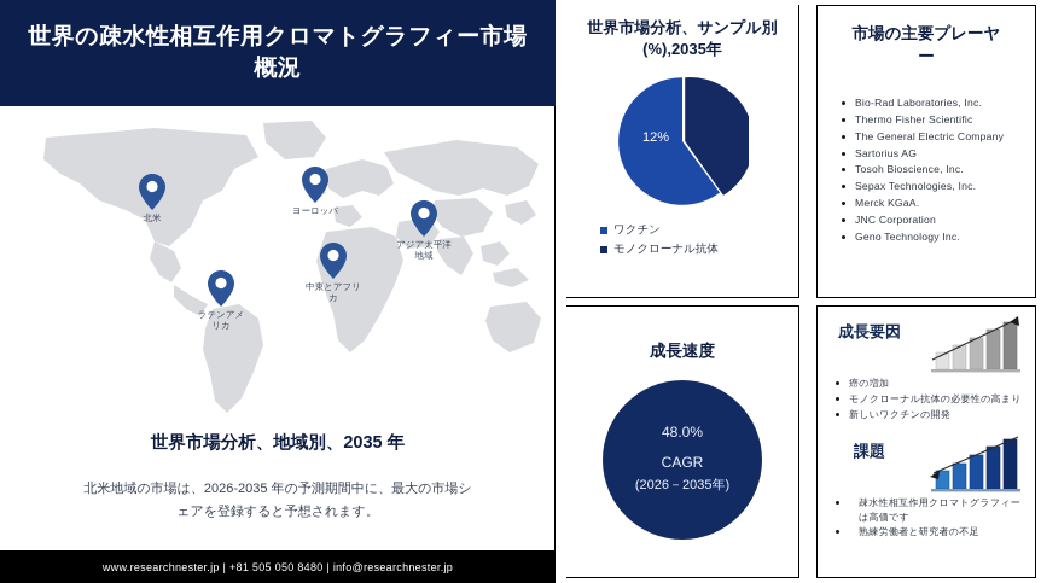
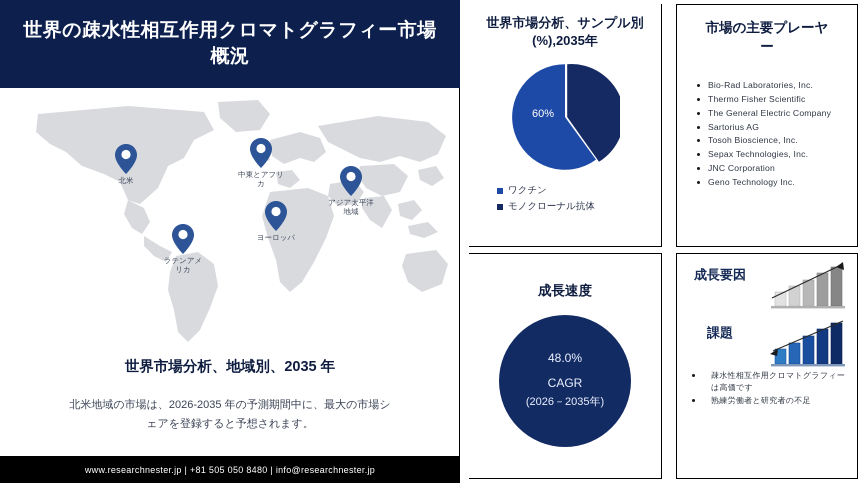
  世界の疎水性相互作用クロマトグラフィー市場概況
  北米
- ヨーロッパ
+ 中東とアフリカ
  アジア太平洋地域
  ラテンアメリカ
- 中東とアフリカ
+ ヨーロッパ
  世界市場分析、地域別、2035 年
  北米地域の市場は、2026-2035 年の予測期間中に、最大の市場シェアを登録すると予想されます。
  www.researchnester.jp | +81 505 050 8480 | info@researchnester.jp
  世界市場分析、サンプル別(%),2035年
- 12%
+ 60%
  ワクチン
  モノクローナル抗体
  市場の主要プレーヤー
  Bio-Rad Laboratories, Inc.
  Thermo Fisher Scientific
  The General Electric Company
  Sartorius AG
  Tosoh Bioscience, Inc.
  Sepax Technologies, Inc.
- Merck KGaA.
  JNC Corporation
  Geno Technology Inc.
  成長速度
  48.0%
  CAGR
  (2026－2035年)
  成長要因
- 癌の増加
- モノクローナル抗体の必要性の高まり
- 新しいワクチンの開発
  課題
  疎水性相互作用クロマトグラフィーは高価です
  熟練労働者と研究者の不足
